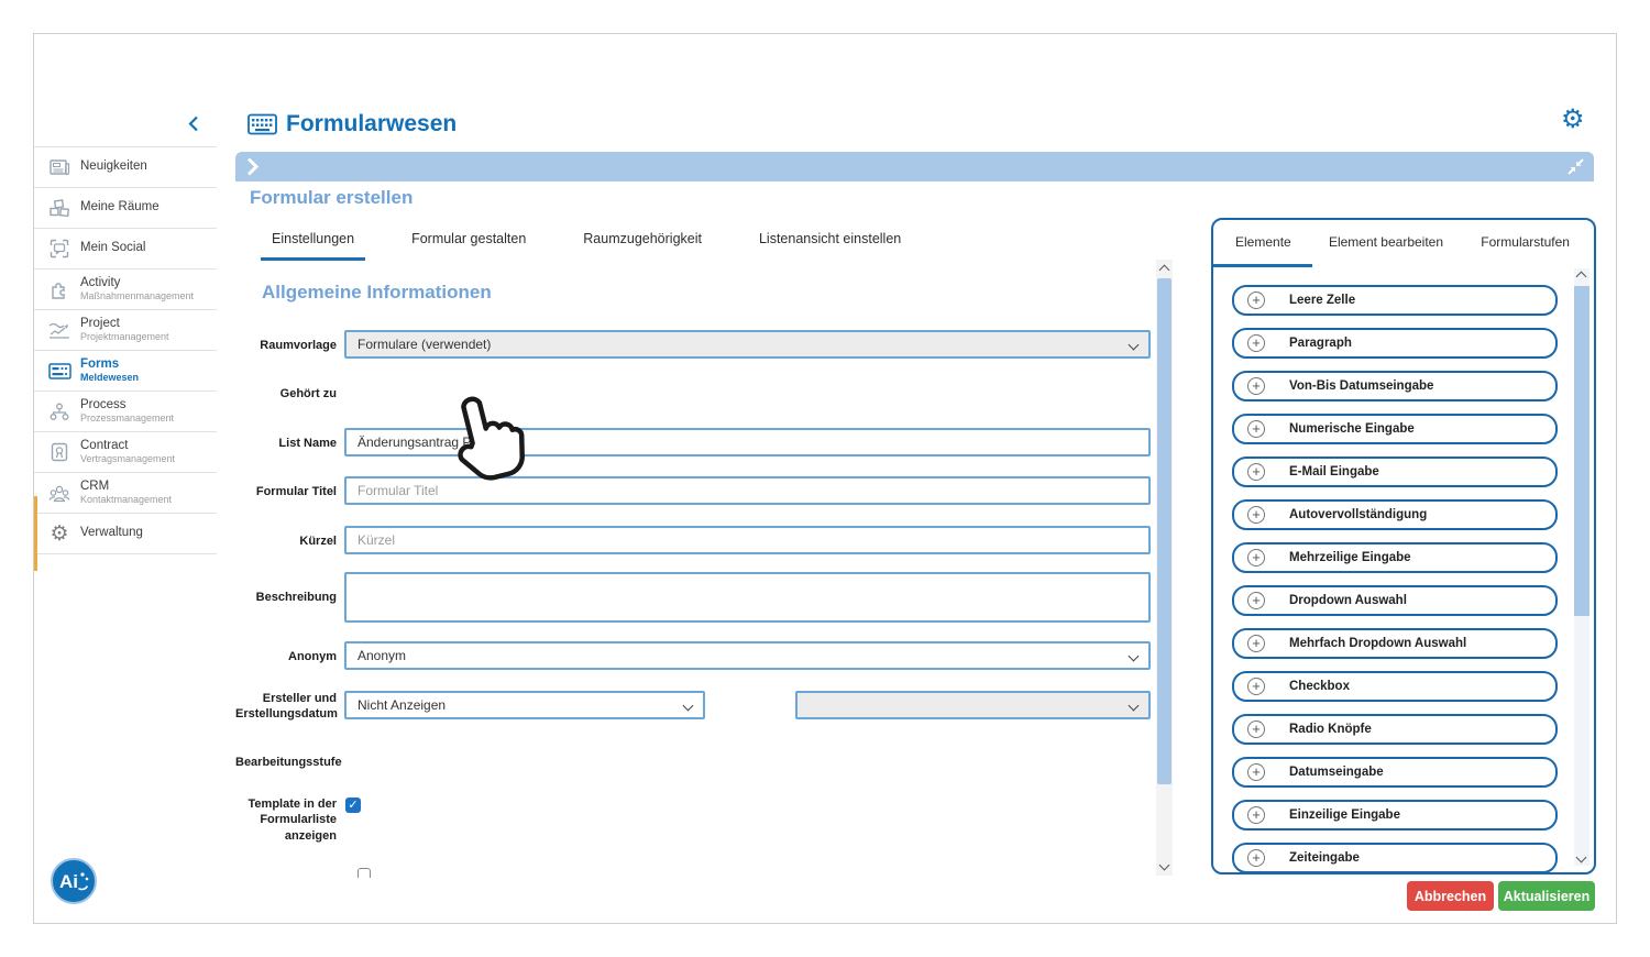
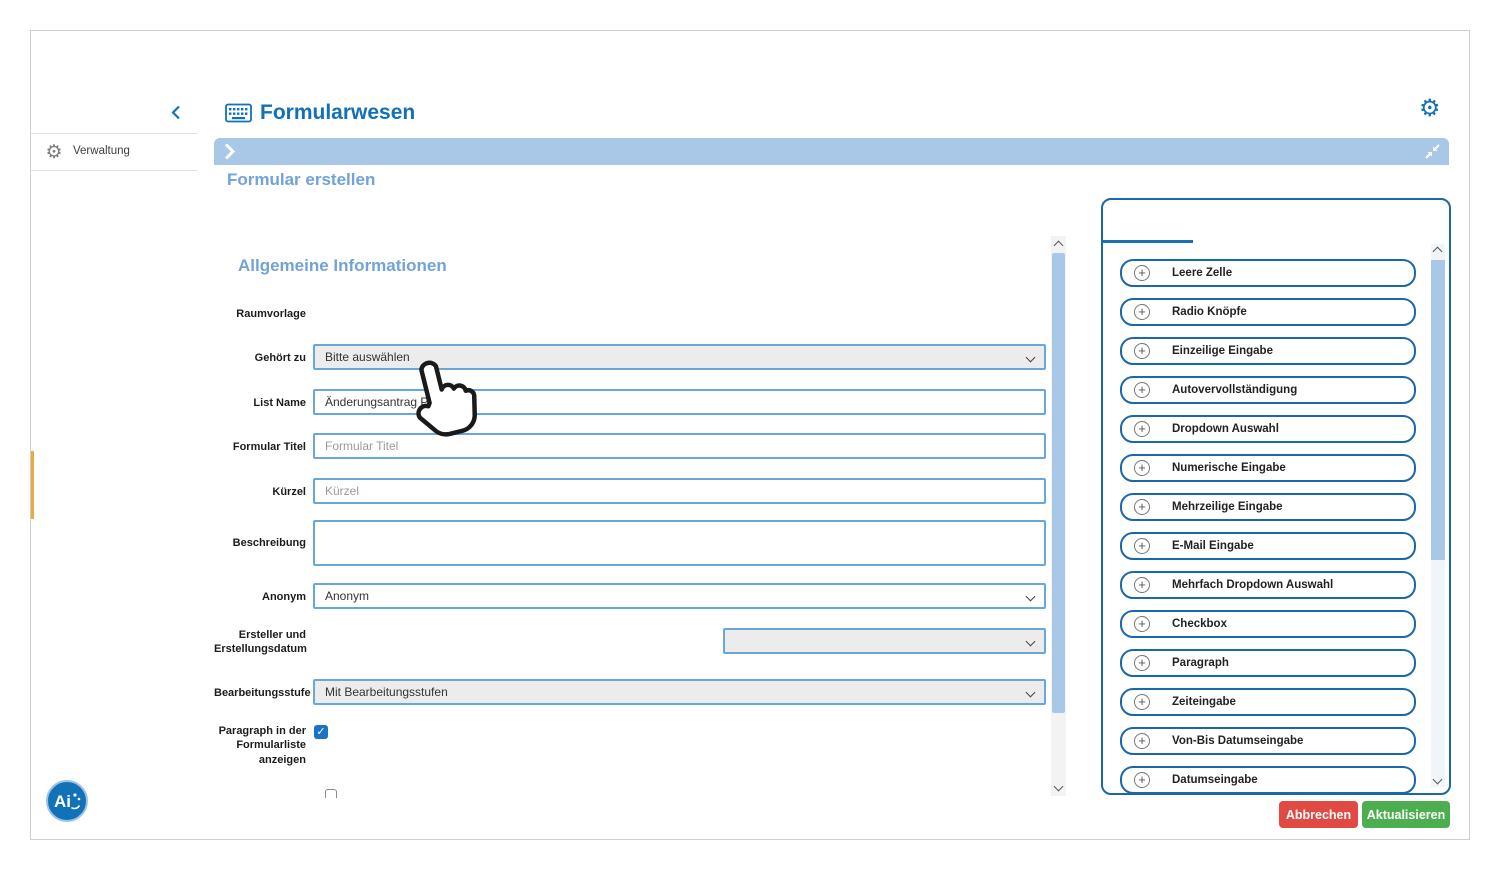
- Neuigkeiten
- Meine Räume
- Mein Social
- Activity
- Maßnahmenmanagement
- Project
- Projektmanagement
- Forms
- Meldewesen
- Process
- Prozessmanagement
- Contract
- Vertragsmanagement
- CRM
- Kontaktmanagement
  ⚙
  Verwaltung
  Ai
  Formularwesen
  ⚙
  Formular erstellen
- Einstellungen
- Formular gestalten
- Raumzugehörigkeit
- Listenansicht einstellen
  Allgemeine Informationen
  Raumvorlage
- Formulare (verwendet)
  Gehört zu
+ Bitte auswählen
  List Name
  Änderungsantrag P
  Formular Titel
  Formular Titel
  Kürzel
  Kürzel
  Beschreibung
  Anonym
  Anonym
  Ersteller und Erstellungsdatum
- Nicht Anzeigen
  Bearbeitungsstufe
+ Mit Bearbeitungsstufen
- Template in der Formularliste anzeigen
+ Paragraph in der Formularliste anzeigen
  ✓
- Elemente
- Element bearbeiten
- Formularstufen
  +
  Leere Zelle
  +
- Paragraph
+ Radio Knöpfe
  +
- Von-Bis Datumseingabe
+ Einzeilige Eingabe
  +
- Numerische Eingabe
+ Autovervollständigung
  +
- E-Mail Eingabe
+ Dropdown Auswahl
  +
- Autovervollständigung
+ Numerische Eingabe
  +
  Mehrzeilige Eingabe
  +
- Dropdown Auswahl
+ E-Mail Eingabe
  +
  Mehrfach Dropdown Auswahl
  +
  Checkbox
  +
- Radio Knöpfe
+ Paragraph
  +
- Datumseingabe
+ Zeiteingabe
  +
- Einzeilige Eingabe
+ Von-Bis Datumseingabe
  +
- Zeiteingabe
+ Datumseingabe
  Abbrechen
  Aktualisieren
